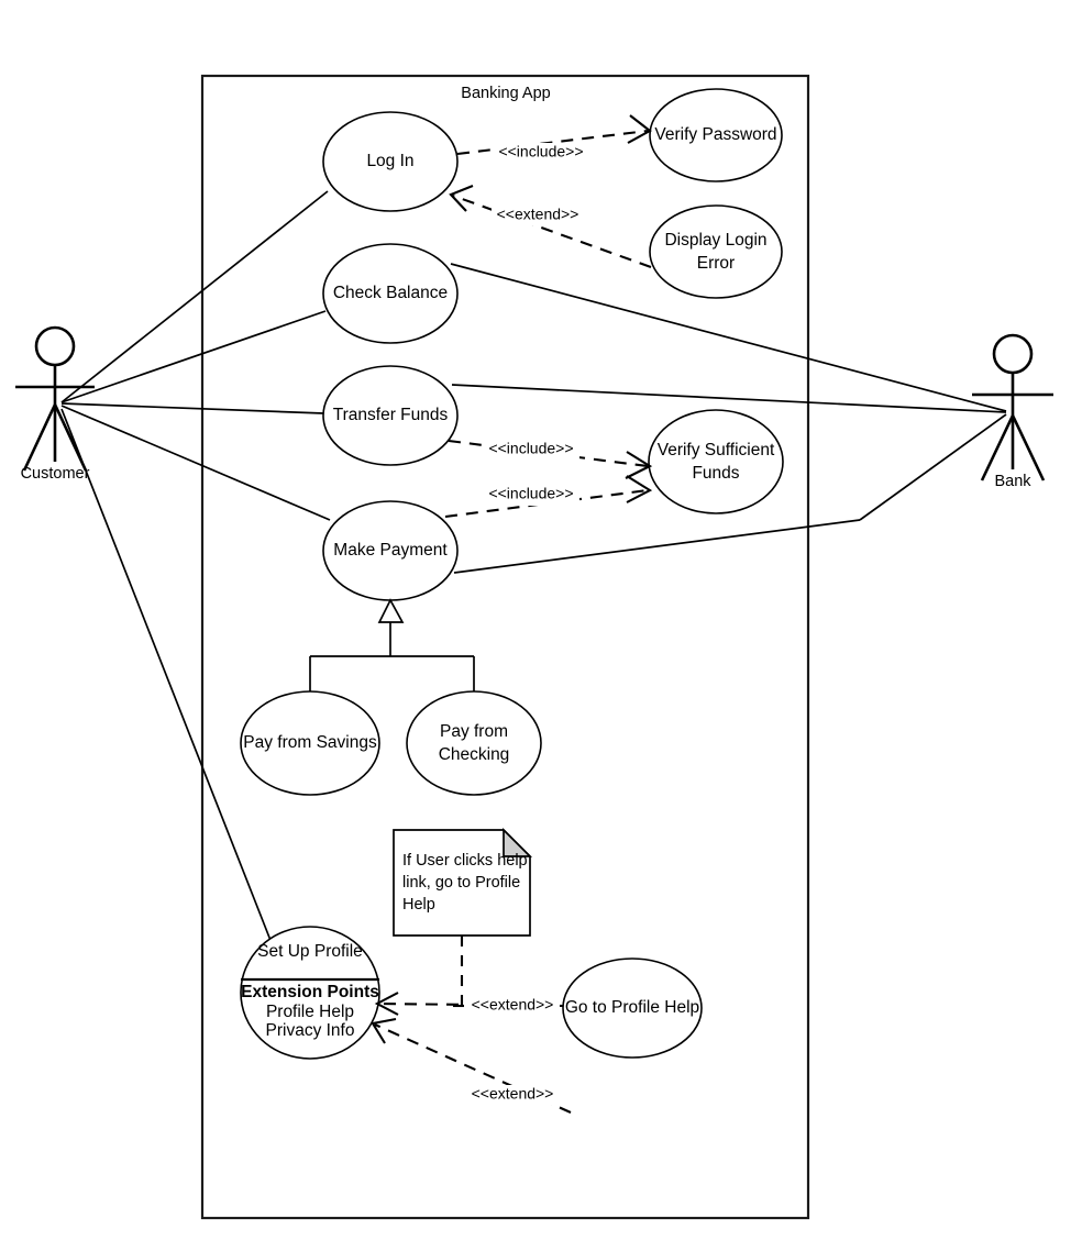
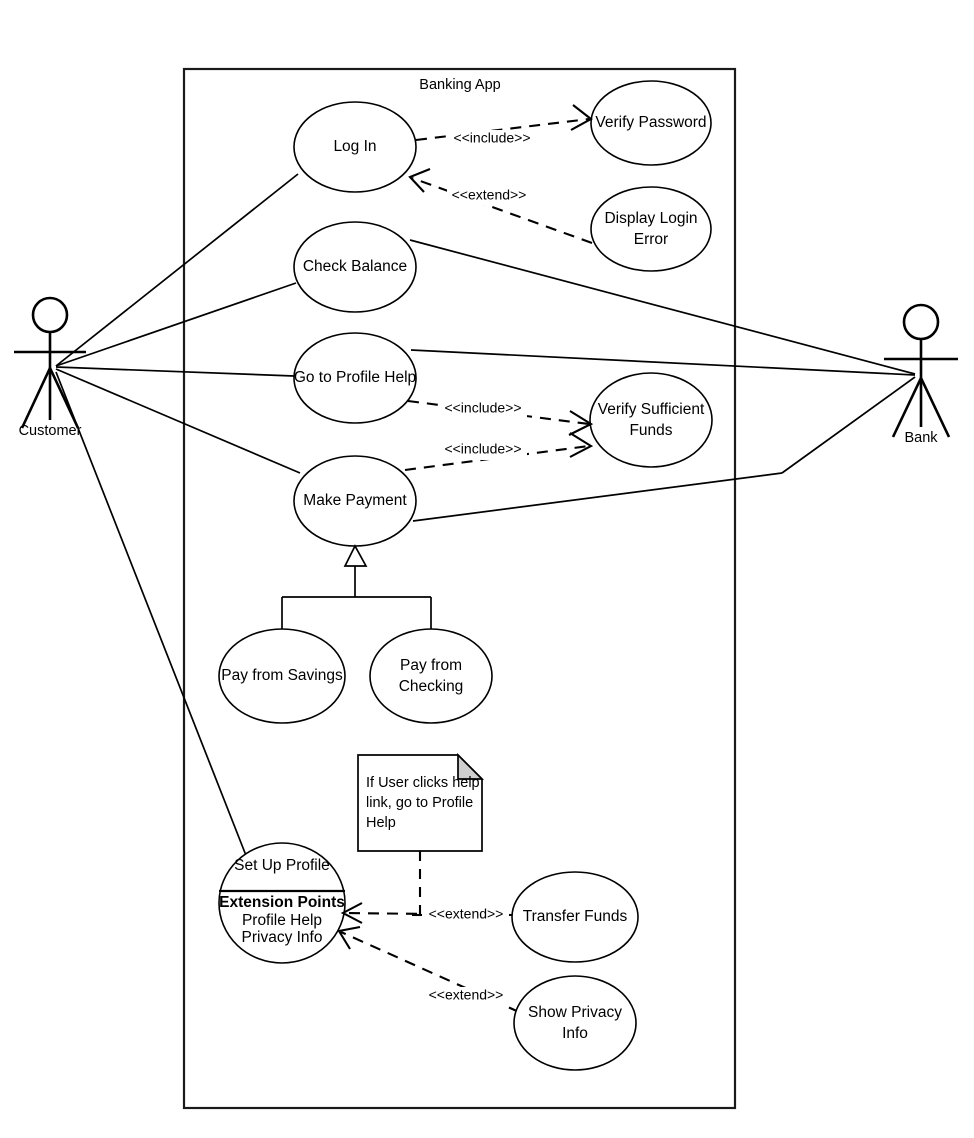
  Banking App
  Custome
  Bank
  Log In
  Verify Password
  Display Login
  Error
  Check Balance
- Transfer Funds
+ Go to Profile Help
  Verify Sufficient
  Funds
  Make Payment
  <<include>>
  <<extend>>
  <<include>>
  <<include>>
  Pay from Savings
  Pay from
  Checking
  If User clicks help
  link, go to Profile
  Help
  Set Up Profile
  Extension Points
  Profile Help
  Privacy Info
  <<extend>>
  <<extend>>
- Go to Profile Help
+ Transfer Funds
+ Show Privacy
+ Info
